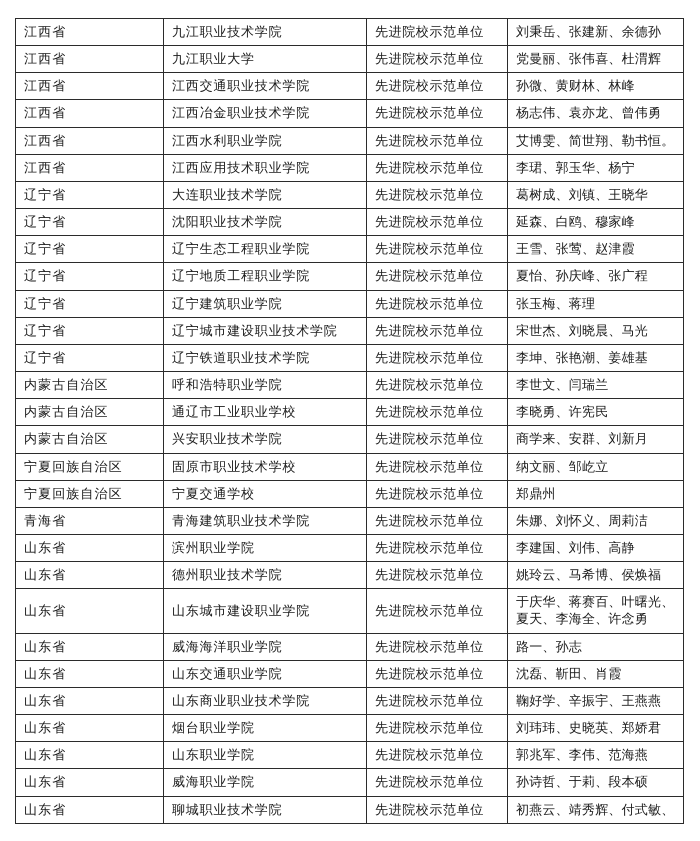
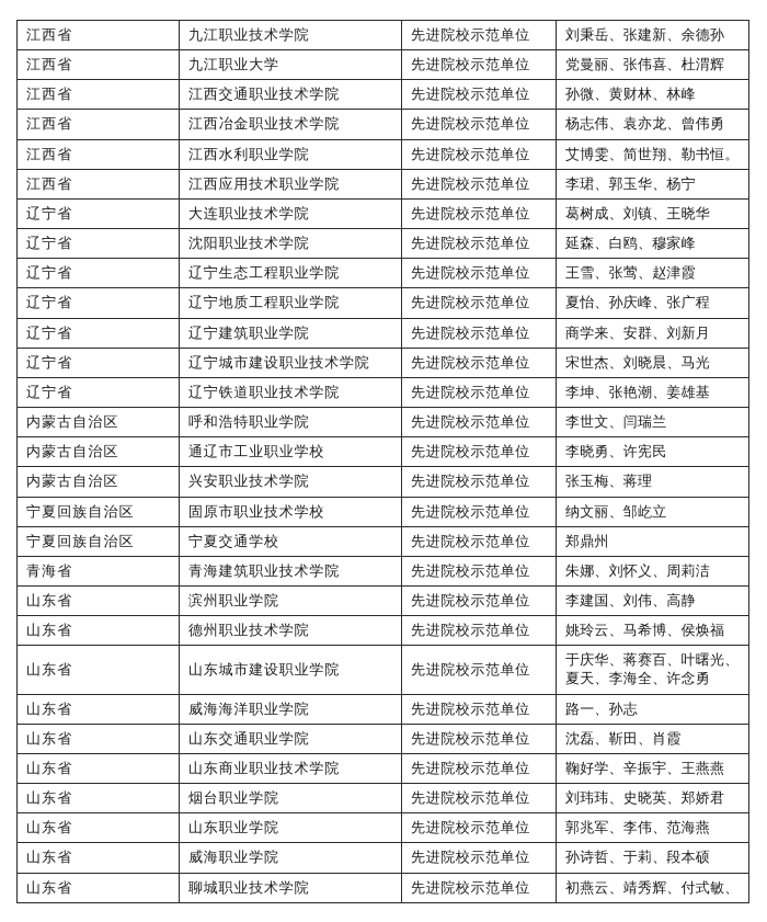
  江西省	九江职业技术学院	先进院校示范单位	刘秉岳、张建新、余德孙
  江西省	九江职业大学	先进院校示范单位	党曼丽、张伟喜、杜渭辉
  江西省	江西交通职业技术学院	先进院校示范单位	孙微、黄财林、林峰
  江西省	江西冶金职业技术学院	先进院校示范单位	杨志伟、袁亦龙、曾伟勇
  江西省	江西水利职业学院	先进院校示范单位	艾博雯、简世翔、勒书恒。
  江西省	江西应用技术职业学院	先进院校示范单位	李珺、郭玉华、杨宁
  辽宁省	大连职业技术学院	先进院校示范单位	葛树成、刘镇、王晓华
  辽宁省	沈阳职业技术学院	先进院校示范单位	延森、白鸥、穆家峰
  辽宁省	辽宁生态工程职业学院	先进院校示范单位	王雪、张莺、赵津霞
  辽宁省	辽宁地质工程职业学院	先进院校示范单位	夏怡、孙庆峰、张广程
- 辽宁省	辽宁建筑职业学院	先进院校示范单位	张玉梅、蒋理
+ 辽宁省	辽宁建筑职业学院	先进院校示范单位	商学来、安群、刘新月
  辽宁省	辽宁城市建设职业技术学院	先进院校示范单位	宋世杰、刘晓晨、马光
  辽宁省	辽宁铁道职业技术学院	先进院校示范单位	李坤、张艳潮、姜雄基
  内蒙古自治区	呼和浩特职业学院	先进院校示范单位	李世文、闫瑞兰
  内蒙古自治区	通辽市工业职业学校	先进院校示范单位	李晓勇、许宪民
- 内蒙古自治区	兴安职业技术学院	先进院校示范单位	商学来、安群、刘新月
+ 内蒙古自治区	兴安职业技术学院	先进院校示范单位	张玉梅、蒋理
  宁夏回族自治区	固原市职业技术学校	先进院校示范单位	纳文丽、邹屹立
  宁夏回族自治区	宁夏交通学校	先进院校示范单位	郑鼎州
  青海省	青海建筑职业技术学院	先进院校示范单位	朱娜、刘怀义、周莉洁
  山东省	滨州职业学院	先进院校示范单位	李建国、刘伟、高静
  山东省	德州职业技术学院	先进院校示范单位	姚玲云、马希博、侯焕福
  山东省	山东城市建设职业学院	先进院校示范单位	于庆华、蒋赛百、叶曙光、夏天、李海全、许念勇
  山东省	威海海洋职业学院	先进院校示范单位	路一、孙志
  山东省	山东交通职业学院	先进院校示范单位	沈磊、靳田、肖霞
  山东省	山东商业职业技术学院	先进院校示范单位	鞠好学、辛振宇、王燕燕
  山东省	烟台职业学院	先进院校示范单位	刘玮玮、史晓英、郑娇君
  山东省	山东职业学院	先进院校示范单位	郭兆军、李伟、范海燕
  山东省	威海职业学院	先进院校示范单位	孙诗哲、于莉、段本硕
  山东省	聊城职业技术学院	先进院校示范单位	初燕云、靖秀辉、付式敏、
